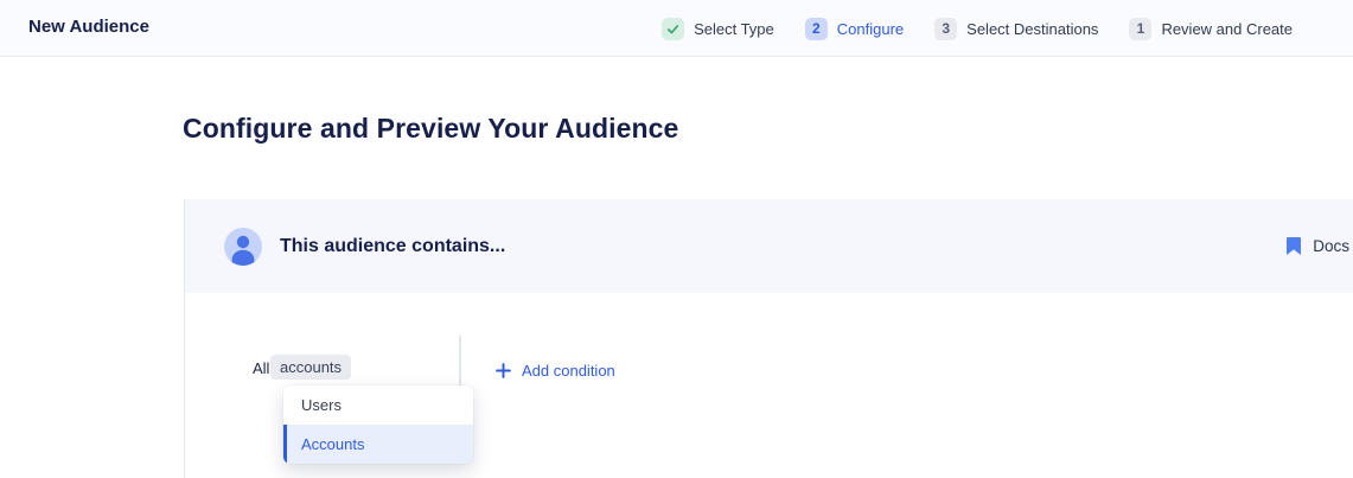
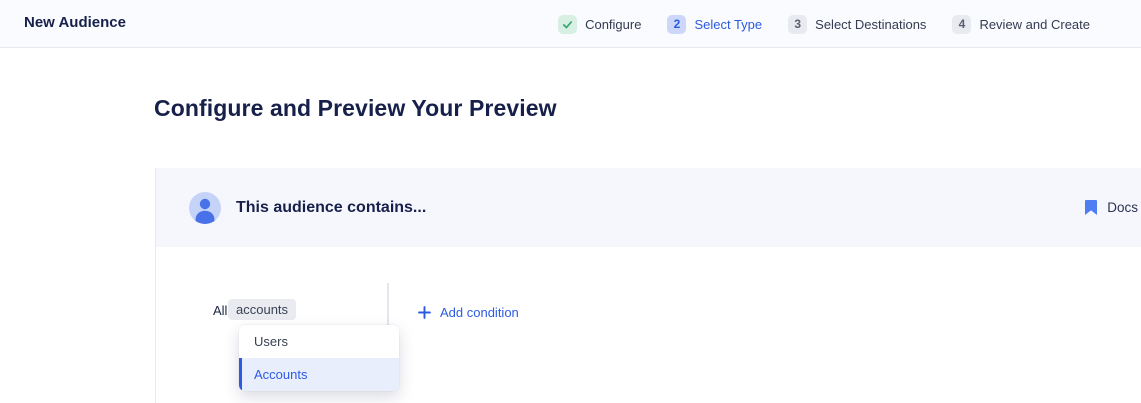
  New Audience
- Select Type
+ Configure
  2
- Configure
+ Select Type
  3
  Select Destinations
- 1
+ 4
  Review and Create
- Configure and Preview Your Audience
+ Configure and Preview Your Preview
  This audience contains...
  Docs
  All
  accounts
  Add condition
  Users
  Accounts
